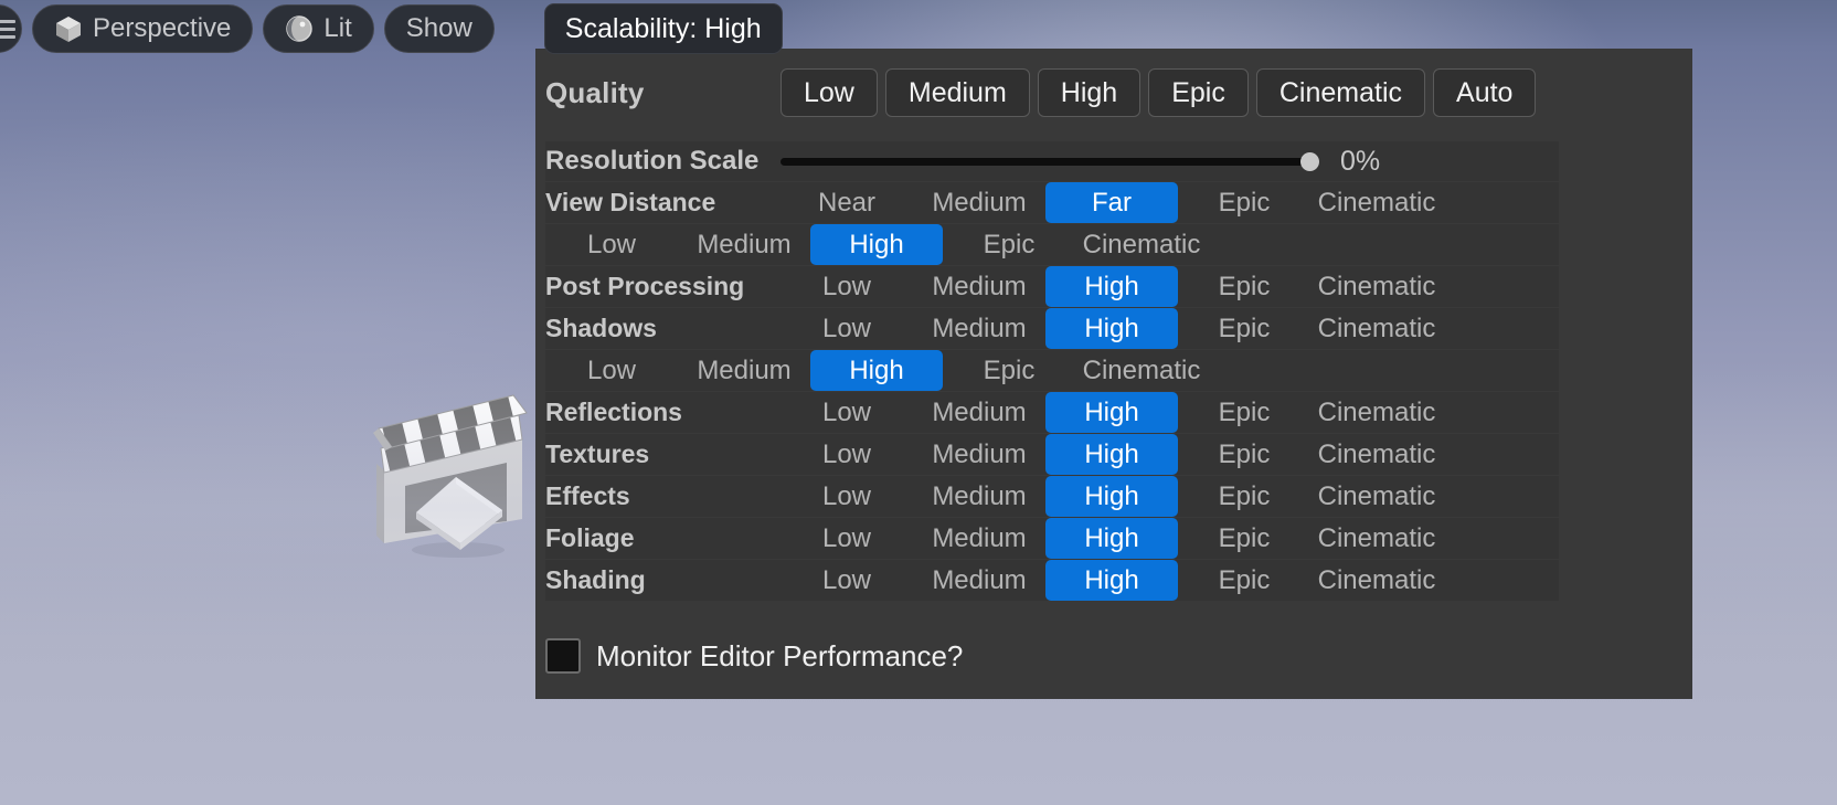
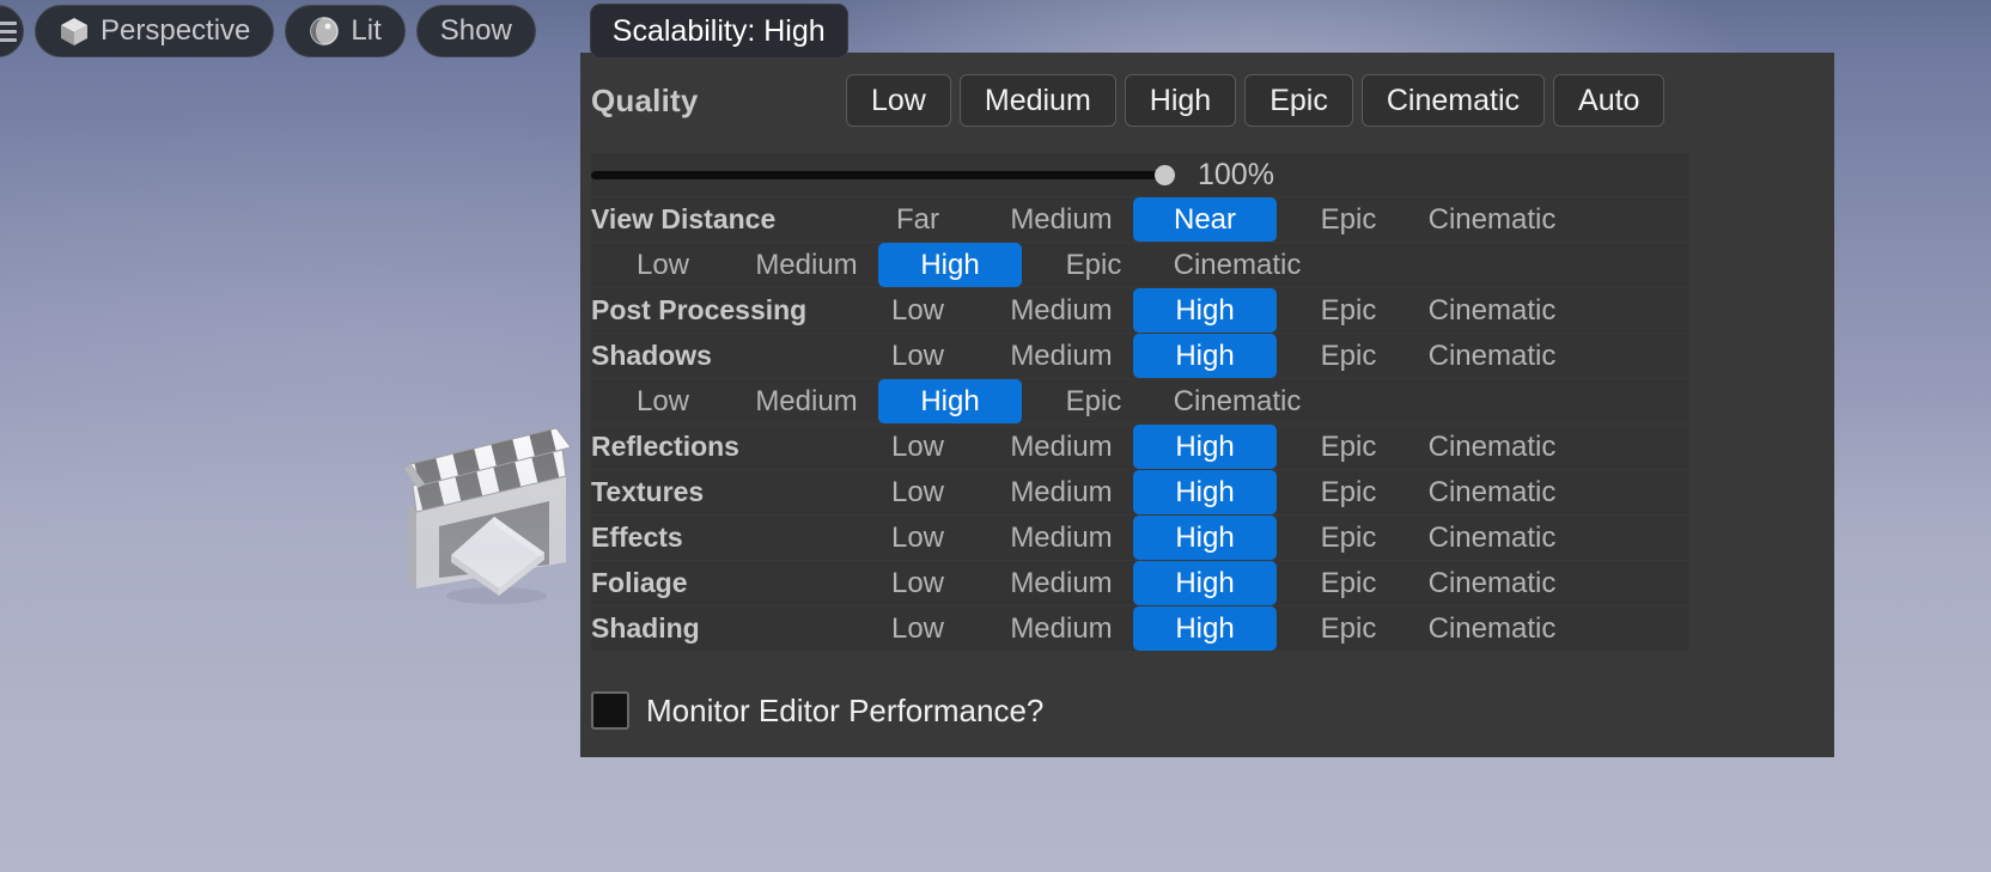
  Perspective
  Lit
  Show
  Scalability: High
  Quality
  Low
  Medium
  High
  Epic
  Cinematic
  Auto
- Resolution Scale
- 0%
+ 100%
  View Distance
- Near
+ Far
  Medium
- Far
+ Near
  Epic
  Cinematic
  Low
  Medium
  High
  Epic
  Cinematic
  Post Processing
  Low
  Medium
  High
  Epic
  Cinematic
  Shadows
  Low
  Medium
  High
  Epic
  Cinematic
  Low
  Medium
  High
  Epic
  Cinematic
  Reflections
  Low
  Medium
  High
  Epic
  Cinematic
  Textures
  Low
  Medium
  High
  Epic
  Cinematic
  Effects
  Low
  Medium
  High
  Epic
  Cinematic
  Foliage
  Low
  Medium
  High
  Epic
  Cinematic
  Shading
  Low
  Medium
  High
  Epic
  Cinematic
  Monitor Editor Performance?
